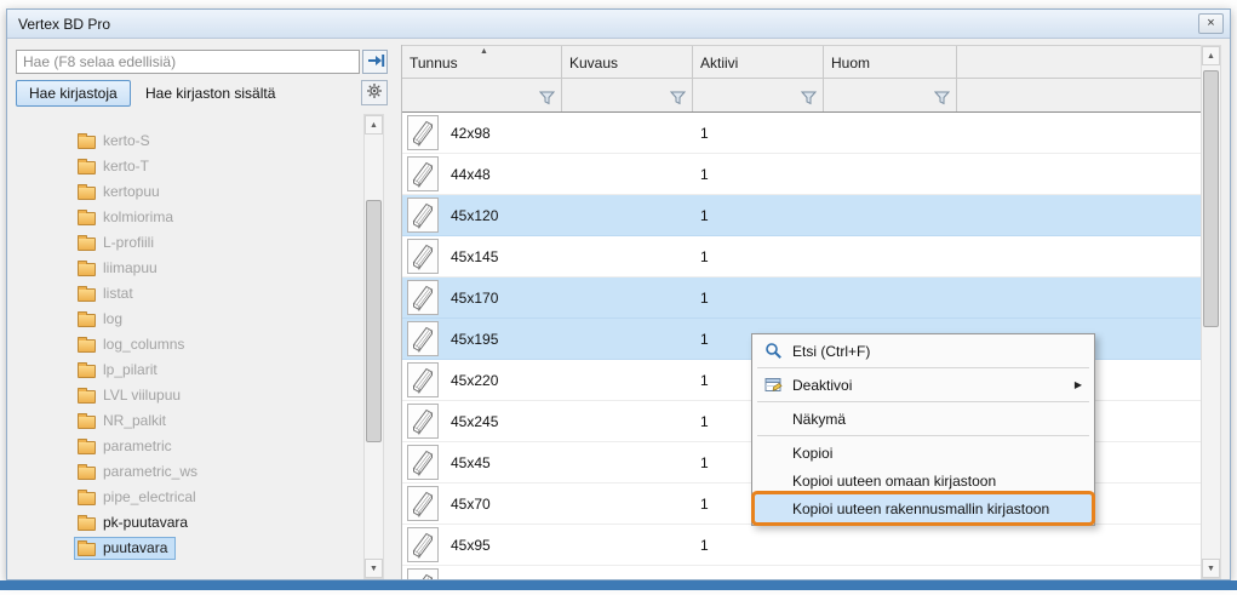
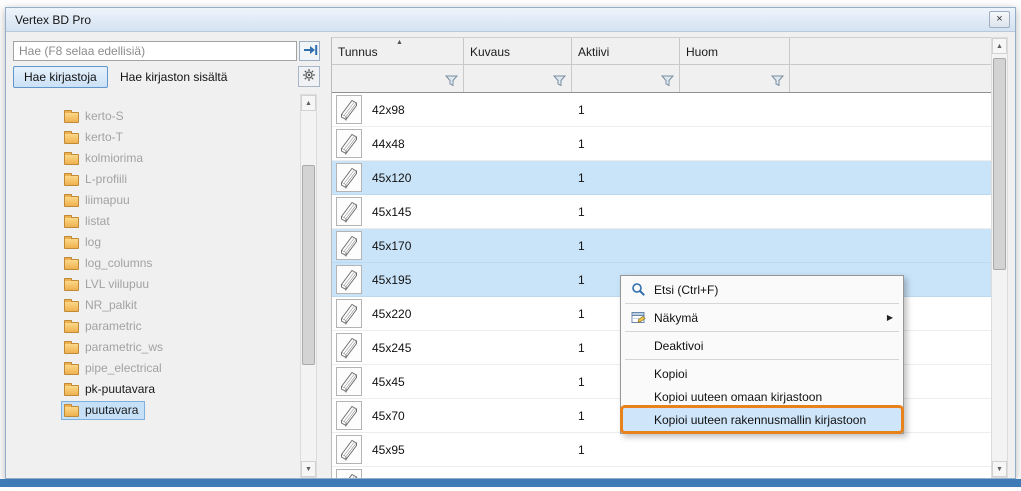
  Vertex BD Pro
  ×
  Hae (F8 selaa edellisiä)
  Hae kirjastoja
  Hae kirjaston sisältä
  kerto-S
  kerto-T
- kertopuu
  kolmiorima
  L-profiili
  liimapuu
  listat
  log
  log_columns
- lp_pilarit
  LVL viilupuu
  NR_palkit
  parametric
  parametric_ws
  pipe_electrical
  pk-puutavara
  puutavara
  Tunnus
  Kuvaus
  Aktiivi
  Huom
  42x98
  1
  44x48
  1
  45x120
  1
  45x145
  1
  45x170
  1
  45x195
  1
  45x220
  1
  45x245
  1
  45x45
  1
  45x70
  1
  45x95
  1
  Etsi (Ctrl+F)
- Deaktivoi
+ Näkymä
  ▶
- Näkymä
+ Deaktivoi
  Kopioi
  Kopioi uuteen omaan kirjastoon
  Kopioi uuteen rakennusmallin kirjastoon
